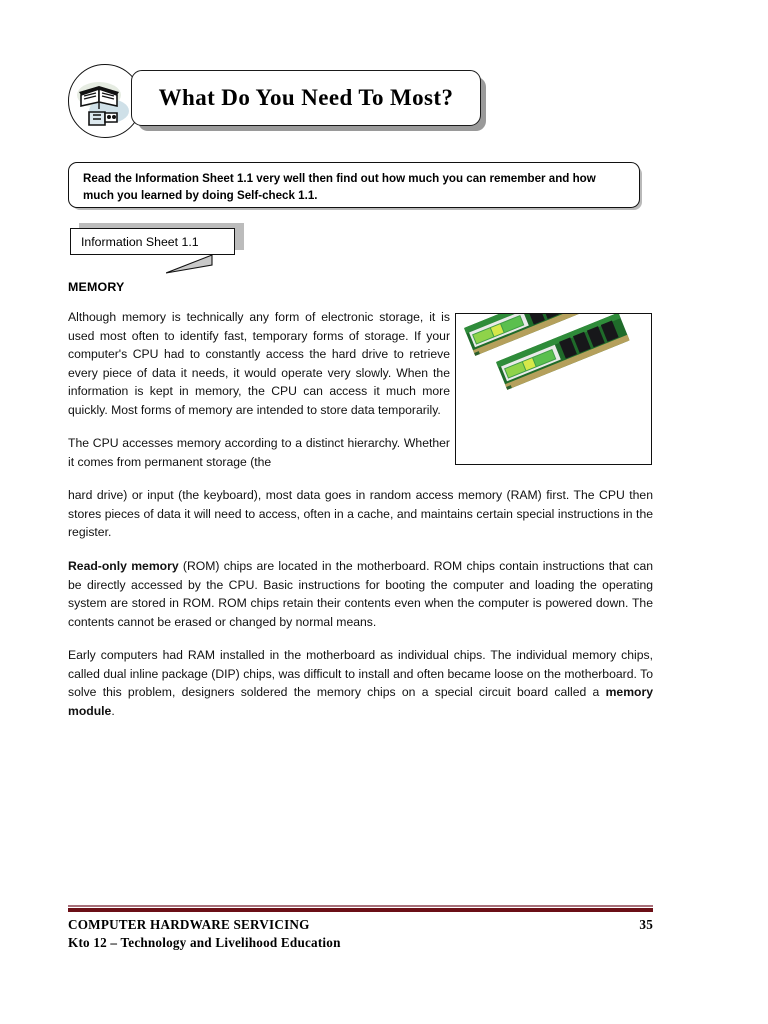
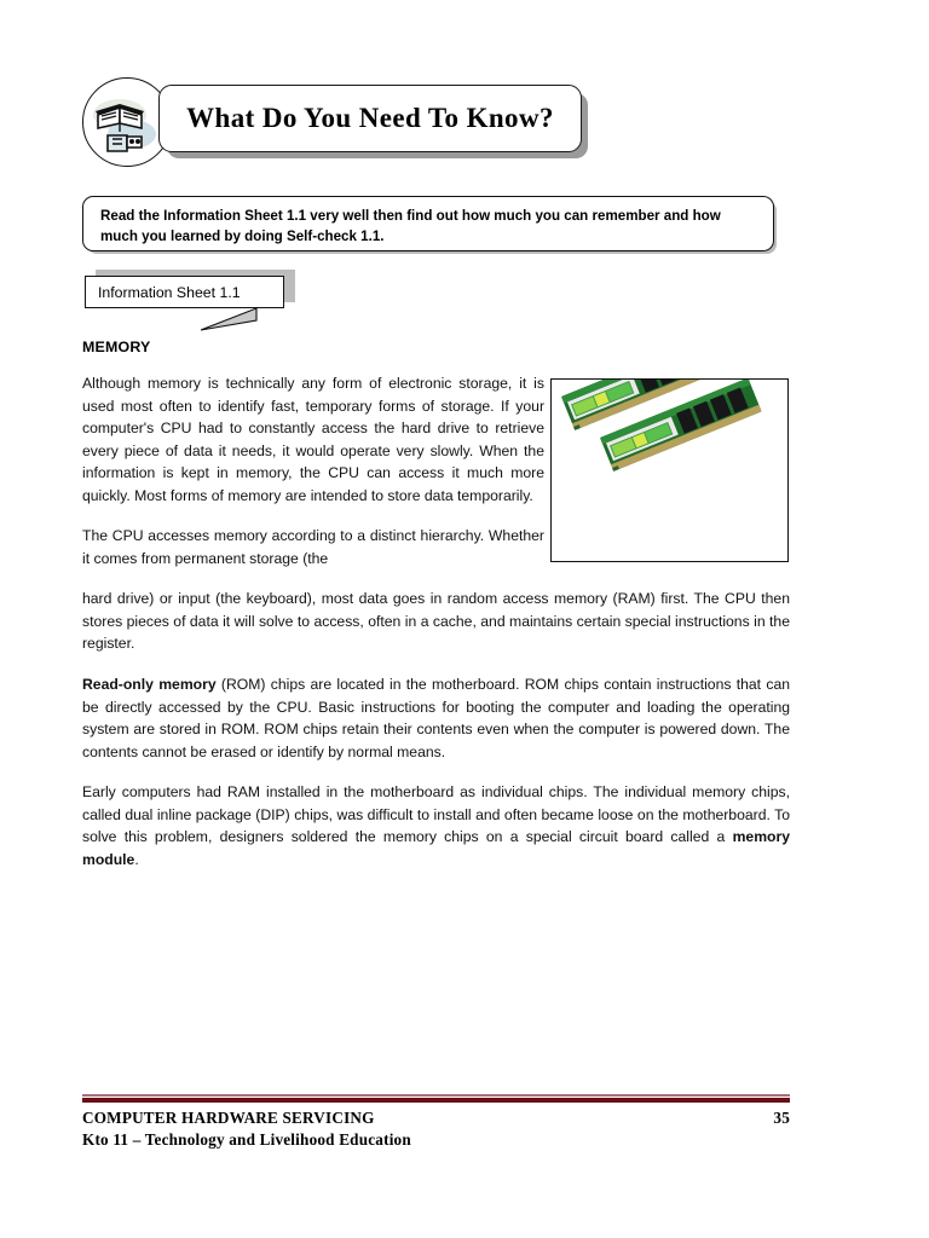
- What Do You Need To Most?
+ What Do You Need To Know?
  Read the Information Sheet 1.1 very well then find out how much you can remember and how much you learned by doing Self-check 1.1.
  Information Sheet 1.1
  MEMORY
  Although memory is technically any form of electronic storage, it is used most often to identify fast, temporary forms of storage. If your computer's CPU had to constantly access the hard drive to retrieve every piece of data it needs, it would operate very slowly. When the information is kept in memory, the CPU can access it much more quickly. Most forms of memory are intended to store data temporarily.
  The CPU accesses memory according to a distinct hierarchy. Whether it comes from permanent storage (the
- hard drive) or input (the keyboard), most data goes in random access memory (RAM) first. The CPU then stores pieces of data it will need to access, often in a cache, and maintains certain special instructions in the register.
+ hard drive) or input (the keyboard), most data goes in random access memory (RAM) first. The CPU then stores pieces of data it will solve to access, often in a cache, and maintains certain special instructions in the register.
- Read-only memory (ROM) chips are located in the motherboard. ROM chips contain instructions that can be directly accessed by the CPU. Basic instructions for booting the computer and loading the operating system are stored in ROM. ROM chips retain their contents even when the computer is powered down. The contents cannot be erased or changed by normal means.
+ Read-only memory (ROM) chips are located in the motherboard. ROM chips contain instructions that can be directly accessed by the CPU. Basic instructions for booting the computer and loading the operating system are stored in ROM. ROM chips retain their contents even when the computer is powered down. The contents cannot be erased or identify by normal means.
  Early computers had RAM installed in the motherboard as individual chips. The individual memory chips, called dual inline package (DIP) chips, was difficult to install and often became loose on the motherboard. To solve this problem, designers soldered the memory chips on a special circuit board called a memory module.
  COMPUTER HARDWARE SERVICING
  35
- Kto 12 – Technology and Livelihood Education
+ Kto 11 – Technology and Livelihood Education
